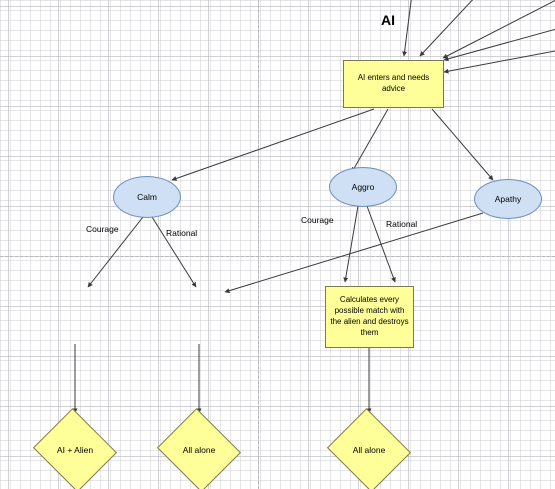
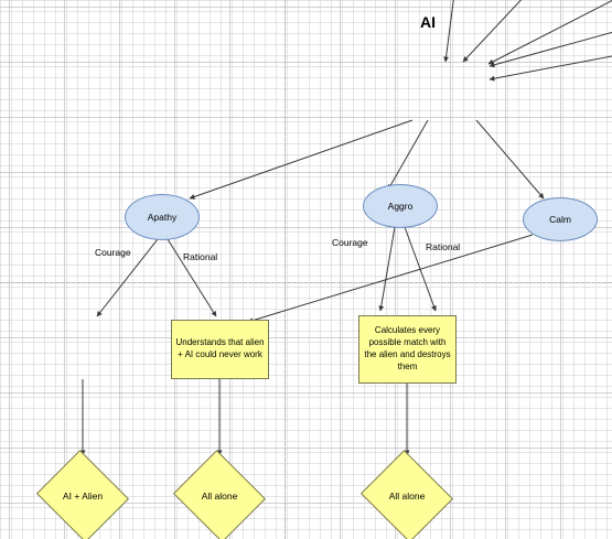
  AI
- AI enters and needs advice
- Calm
+ Apathy
  Aggro
- Apathy
+ Calm
  Courage
  Rational
  Courage
  Rational
+ Understands that alien + AI could never work
  Calculates every possible match with the alien and destroys them
  AI + Alien
  All alone
  All alone
